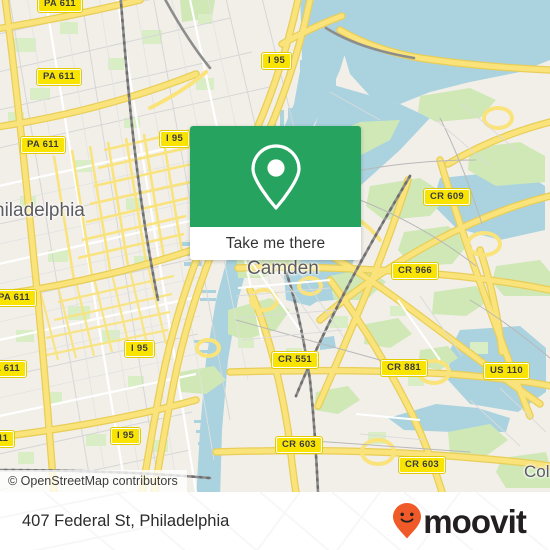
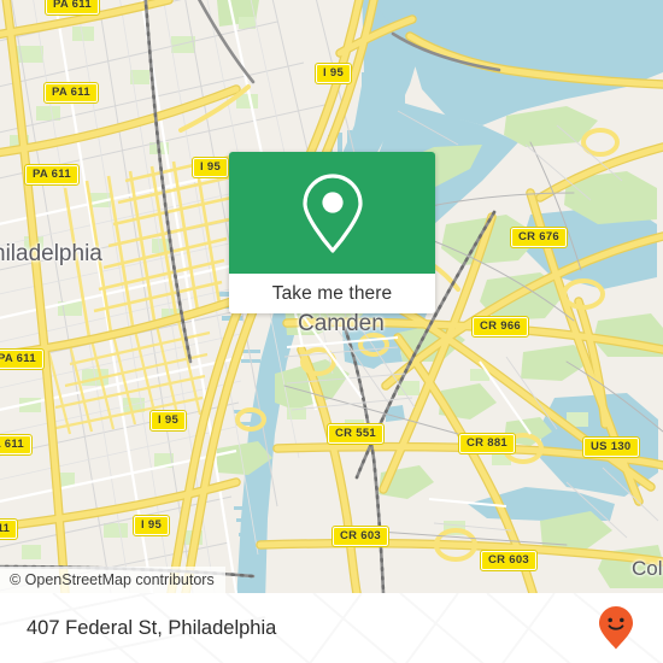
  iladelphia
  Camden
  Col
  PA 611
  PA 611
  PA 611
  PA 611
  611
  I 95
  I 95
  I 95
  I 95
- CR 609
+ CR 676
  CR 966
  CR 551
  CR 881
- US 110
+ US 130
  CR 603
  CR 603
  © OpenStreetMap contributors
  Take me there
  407 Federal St, Philadelphia
- moovit
